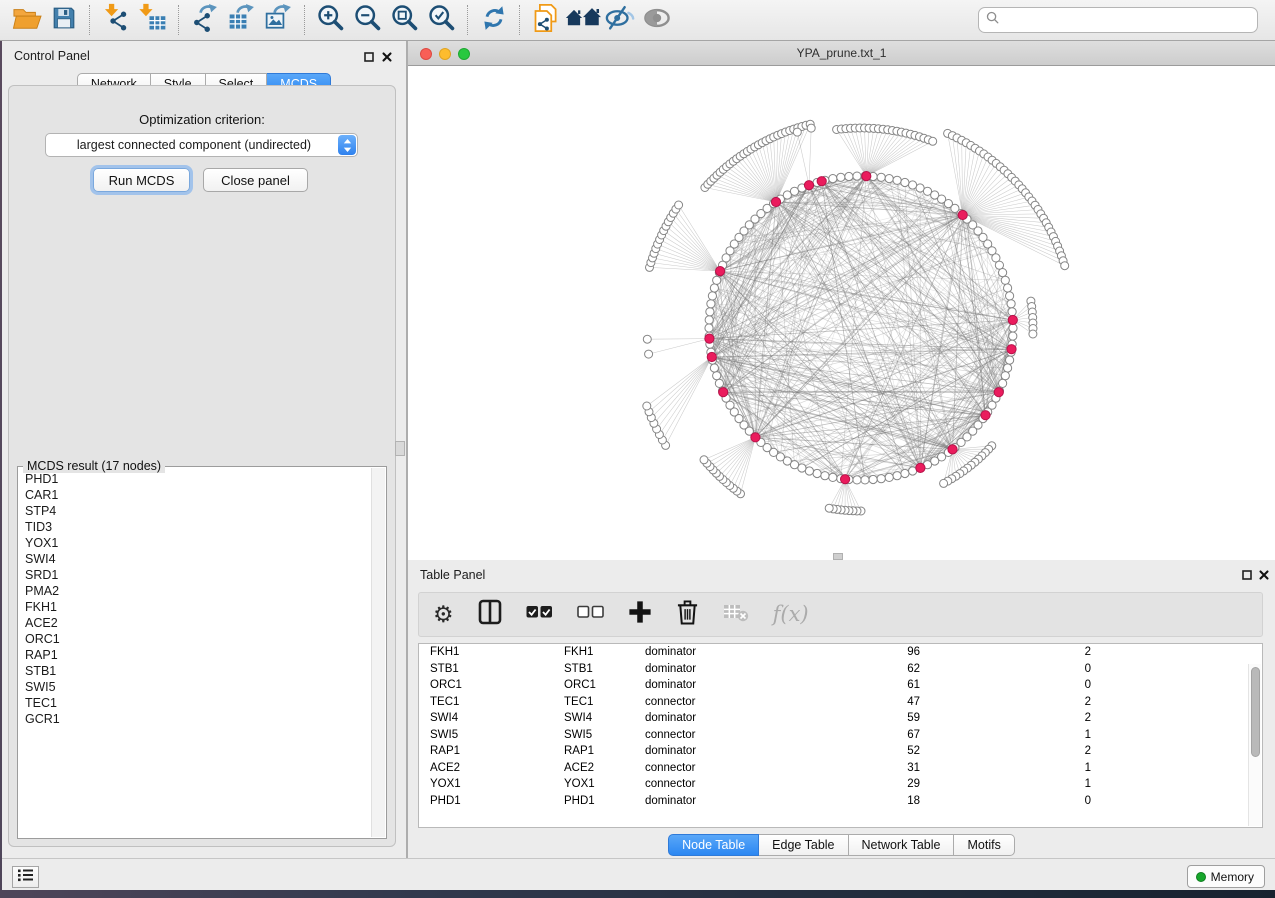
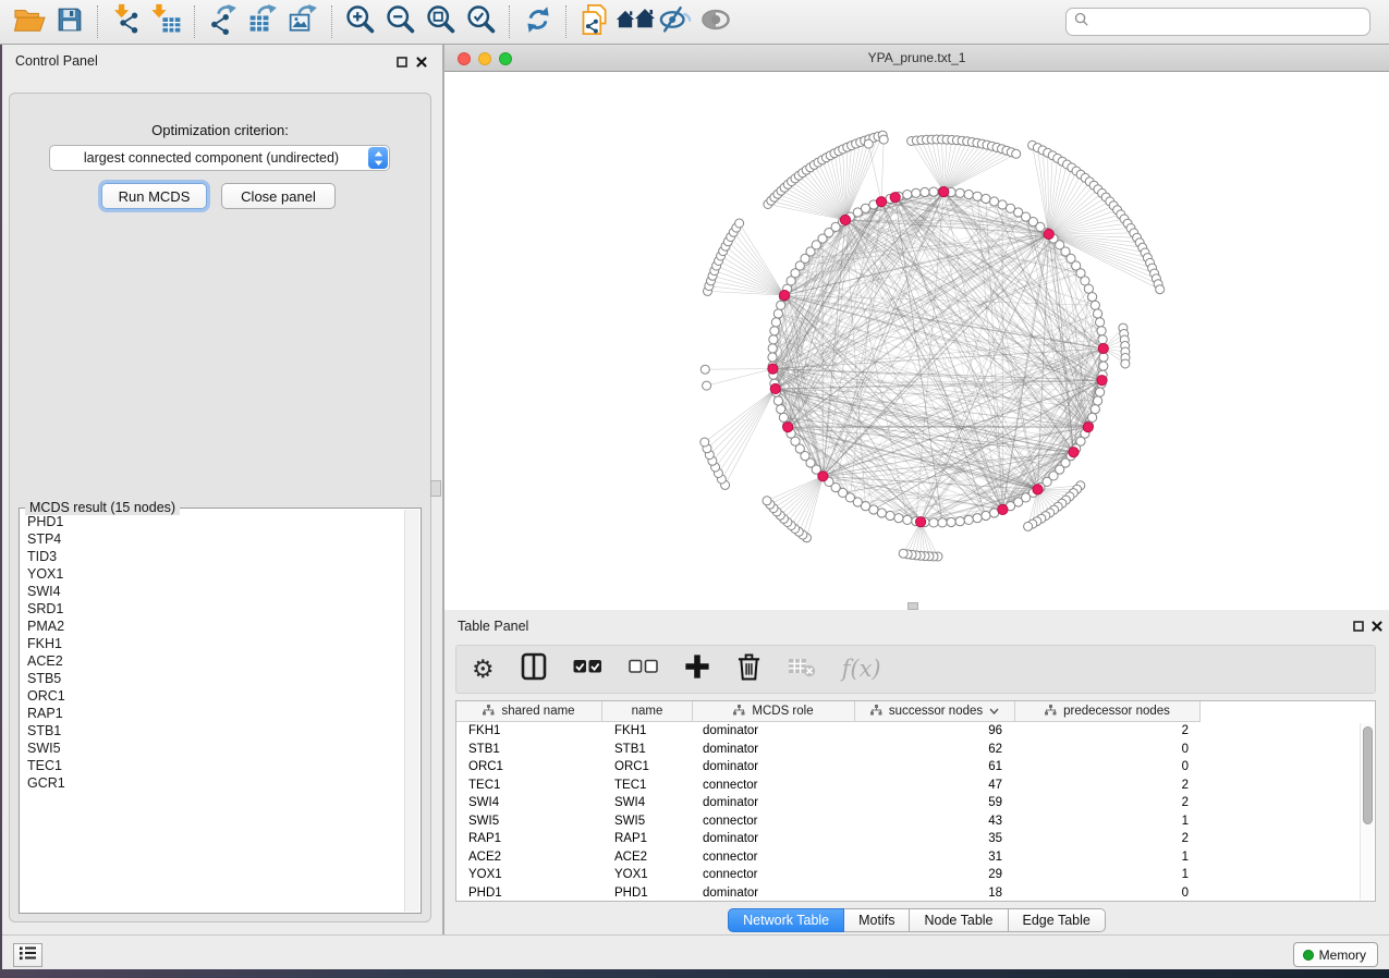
  Control Panel
- Network
- Style
- Select
- MCDS
  Optimization criterion:
  largest connected component (undirected)
  Run MCDS
  Close panel
- MCDS result (17 nodes)
+ MCDS result (15 nodes)
  PHD1
- CAR1
  STP4
  TID3
  YOX1
  SWI4
  SRD1
  PMA2
  FKH1
  ACE2
+ STB5
  ORC1
  RAP1
  STB1
  SWI5
  TEC1
  GCR1
  YPA_prune.txt_1
  Table Panel
  ⚙
  f(x)
+ shared name
+ name
+ MCDS role
+ successor nodes
+ predecessor nodes
  FKH1
  FKH1
  dominator
  96
  2
  STB1
  STB1
  dominator
  62
  0
  ORC1
  ORC1
  dominator
  61
  0
  TEC1
  TEC1
  connector
  47
  2
  SWI4
  SWI4
  dominator
  59
  2
  SWI5
  SWI5
  connector
- 67
+ 43
  1
  RAP1
  RAP1
  dominator
- 52
+ 35
  2
  ACE2
  ACE2
  connector
  31
  1
  YOX1
  YOX1
  connector
  29
  1
  PHD1
  PHD1
  dominator
  18
  0
- Node Table
+ Network Table
- Edge Table
+ Motifs
- Network Table
+ Node Table
- Motifs
+ Edge Table
  Memory
